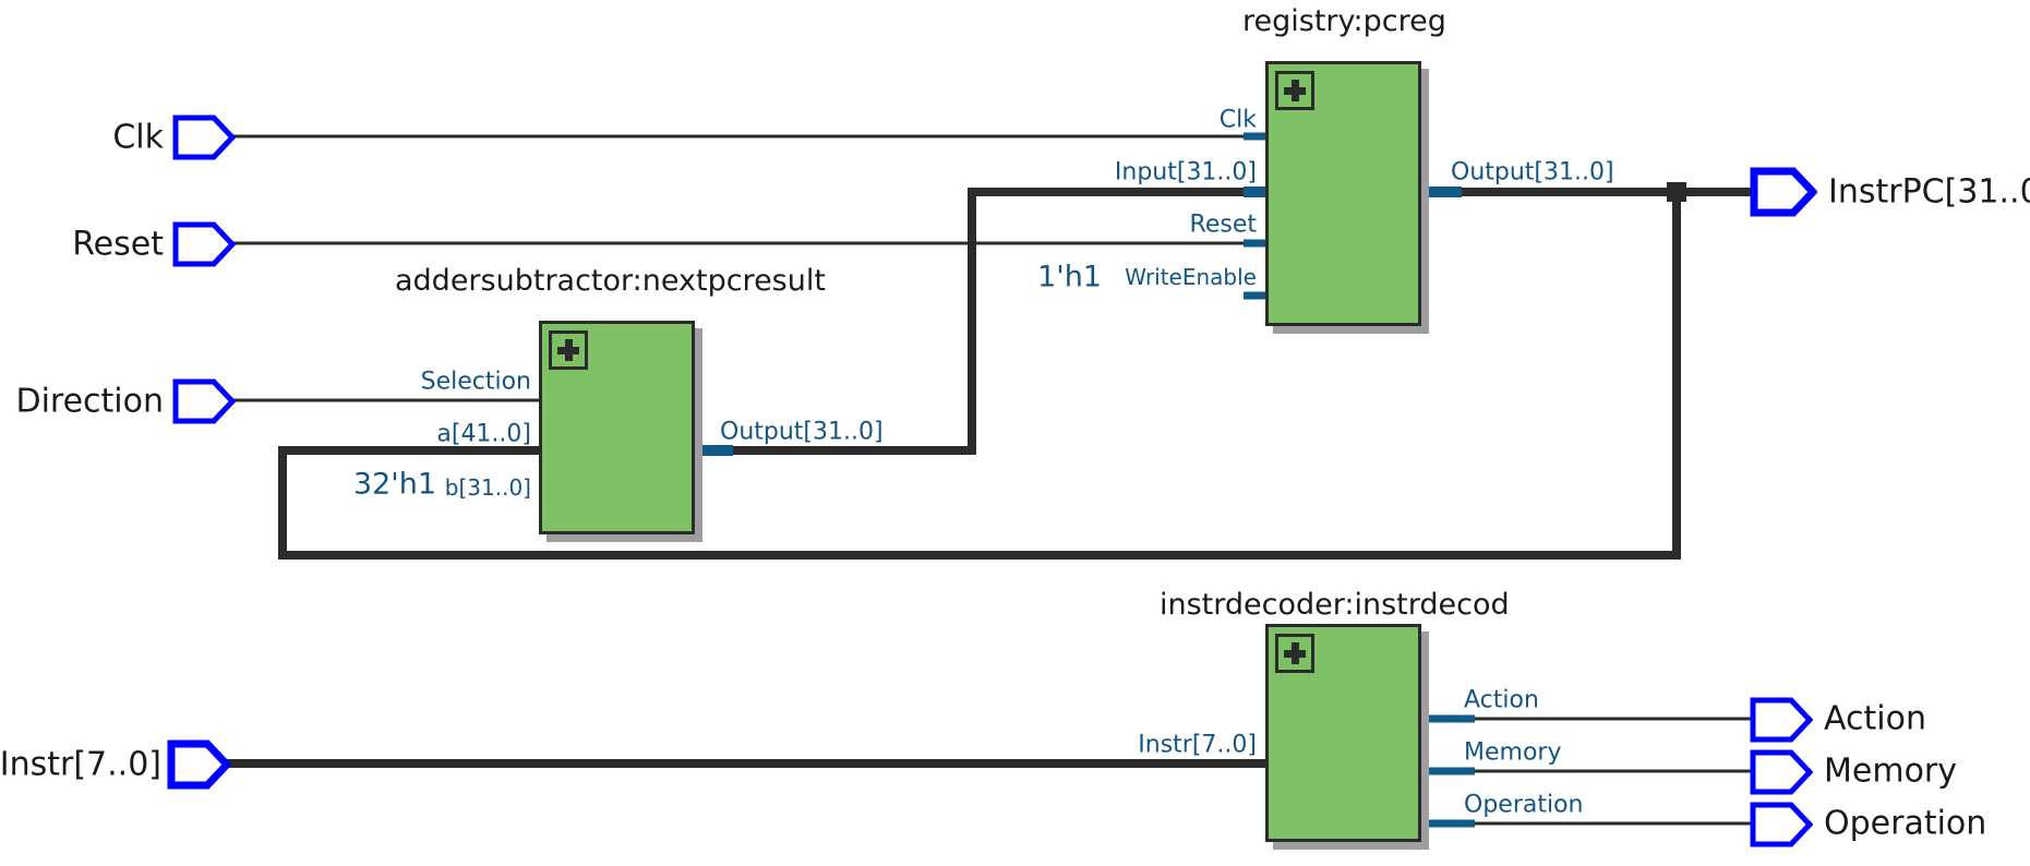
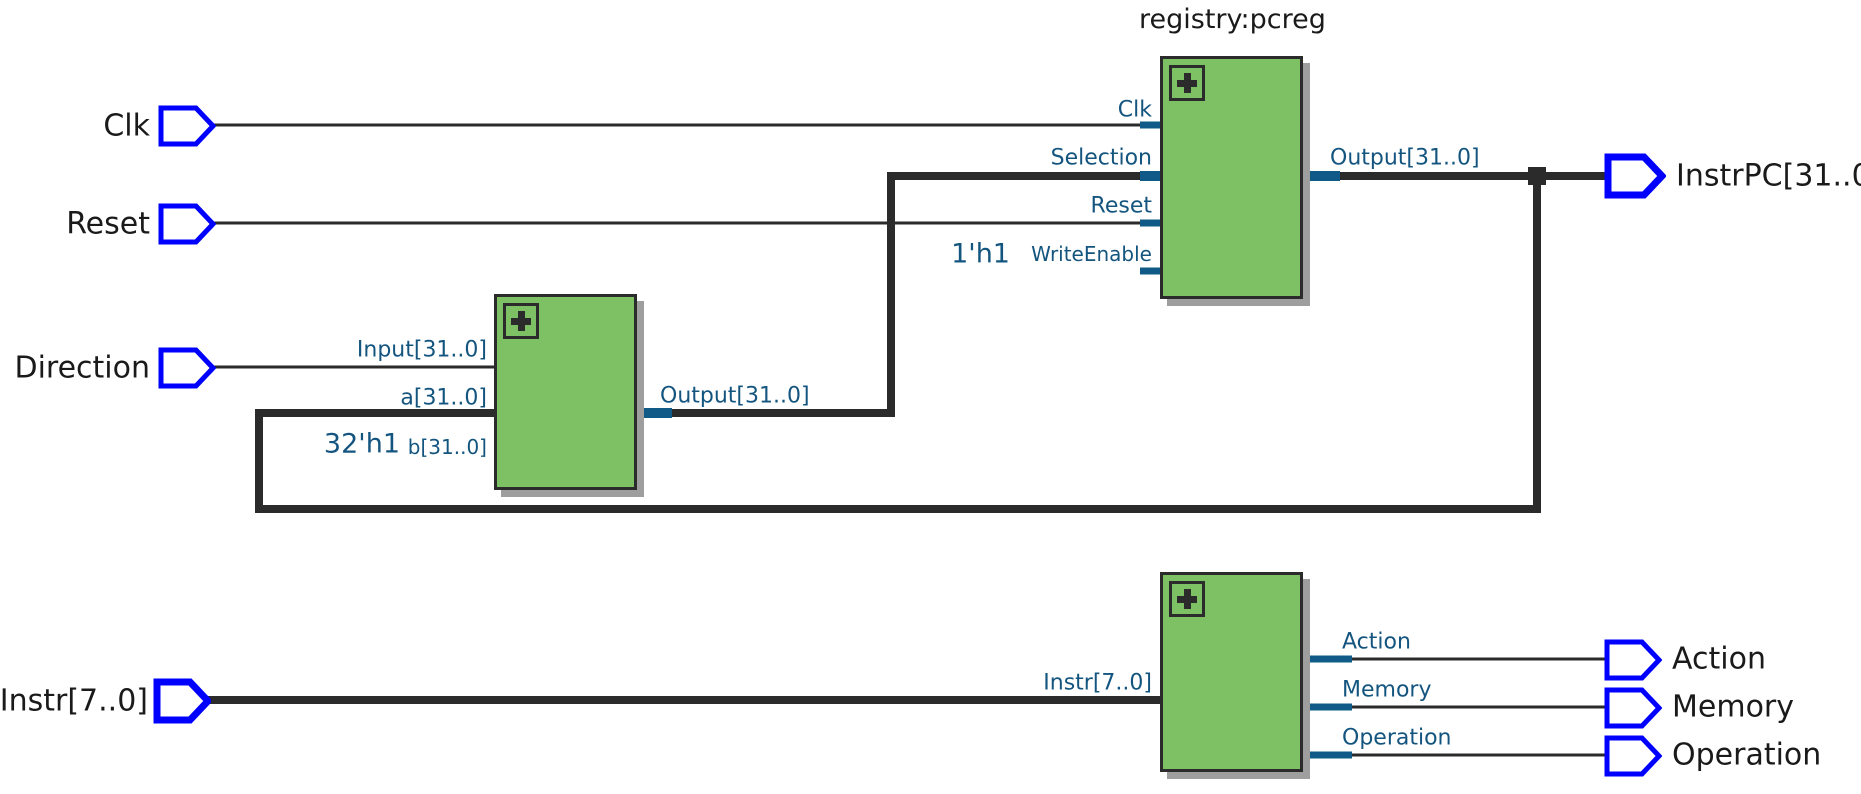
  registry:pcreg
  Clk
- Input[31..0]
+ Selection
  Reset
  WriteEnable
  1'h1
  Output[31..0]
- addersubtractor:nextpcresult
- Selection
+ Input[31..0]
- a[41..0]
+ a[31..0]
  b[31..0]
  32'h1
  Output[31..0]
- instrdecoder:instrdecod
  Instr[7..0]
  Action
  Memory
  Operation
  Clk
  Reset
  Direction
  Instr[7..0]
  InstrPC[31..
  Action
  Memory
  Operation
